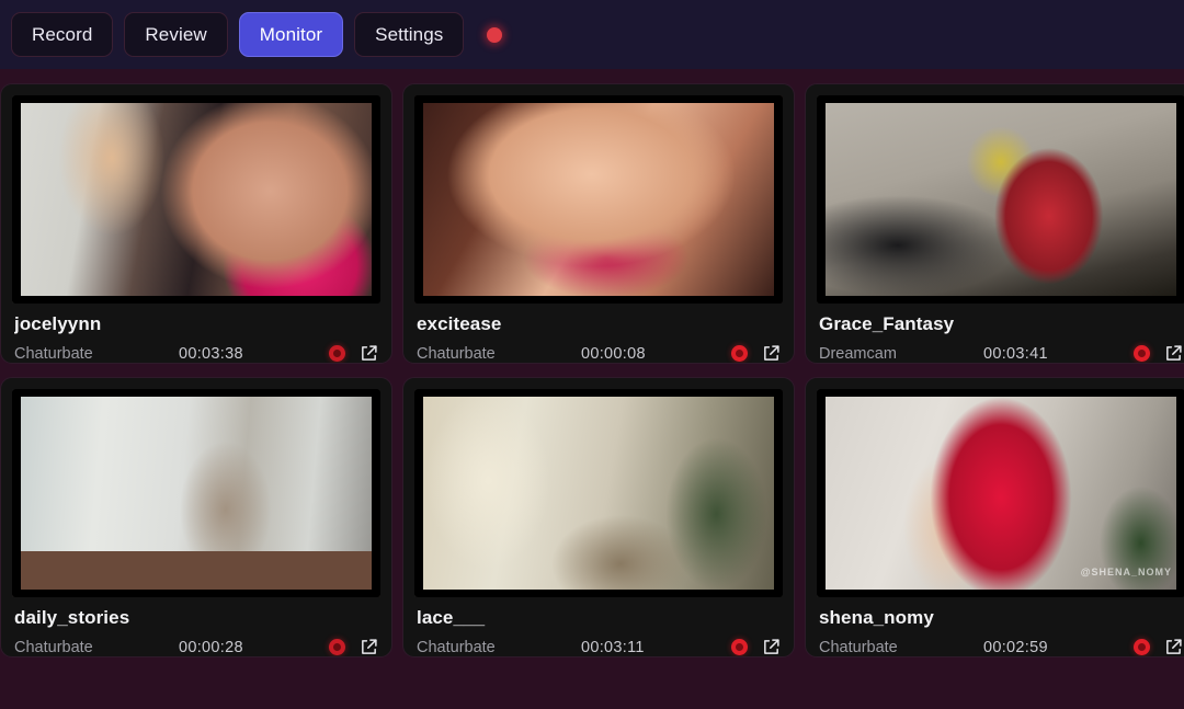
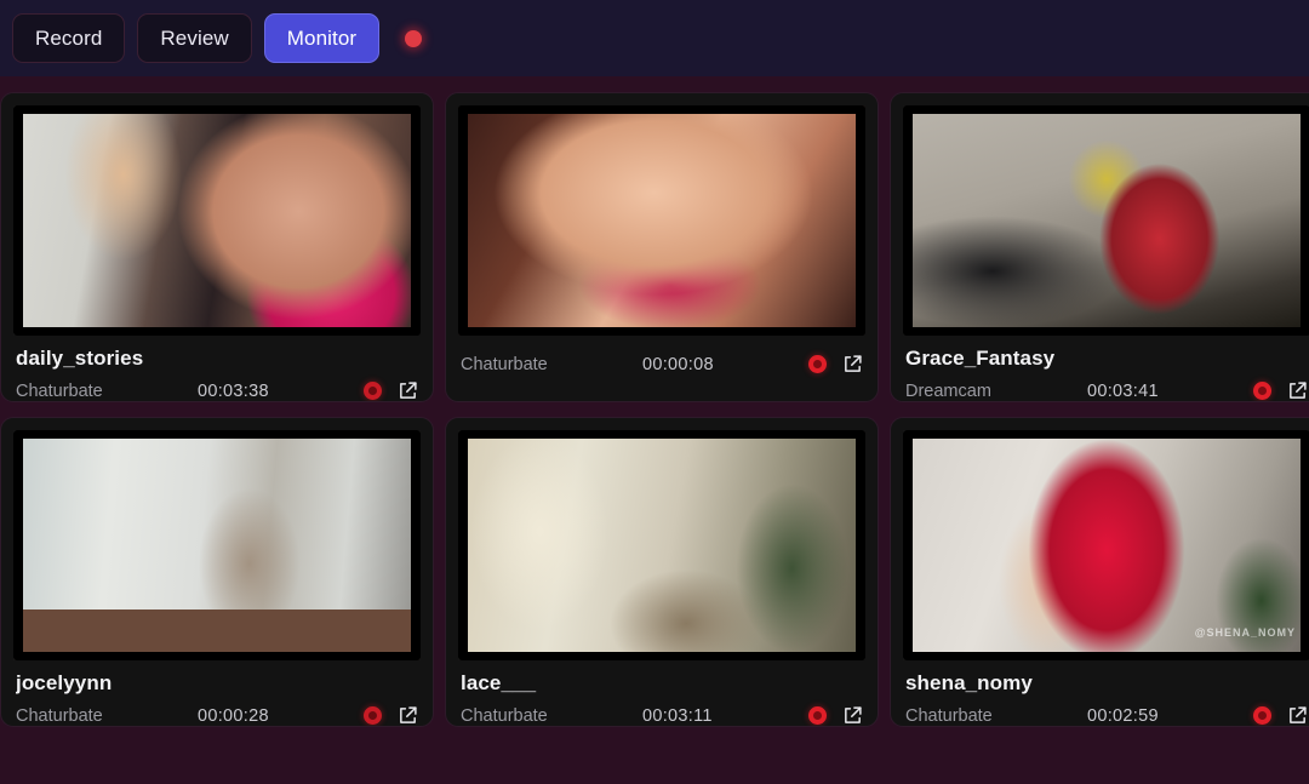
  Record
  Review
  Monitor
- Settings
- jocelyynn
+ daily_stories
  Chaturbate
  00:03:38
- excitease
  Chaturbate
  00:00:08
  Grace_Fantasy
  Dreamcam
  00:03:41
- daily_stories
+ jocelyynn
  Chaturbate
  00:00:28
  lace___
  Chaturbate
  00:03:11
  @SHENA_NOMY
  shena_nomy
  Chaturbate
  00:02:59
